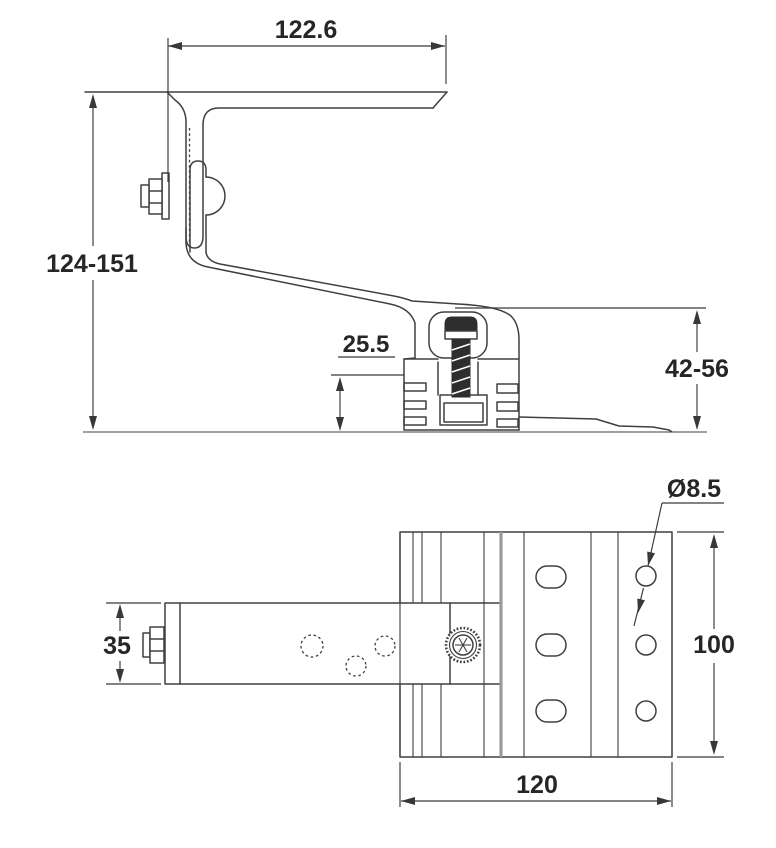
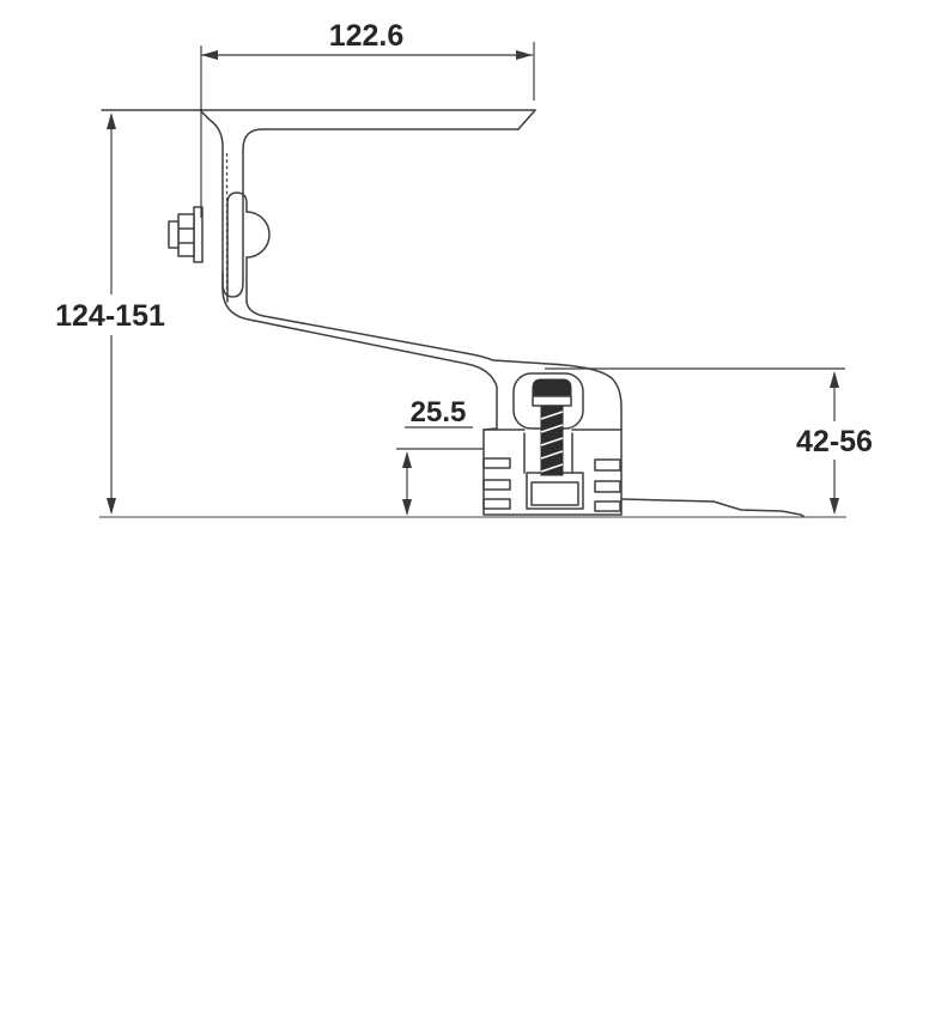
  122.6
  124-151
  25.5
  42-56
- Ø8.5
- 35
- 100
- 120
